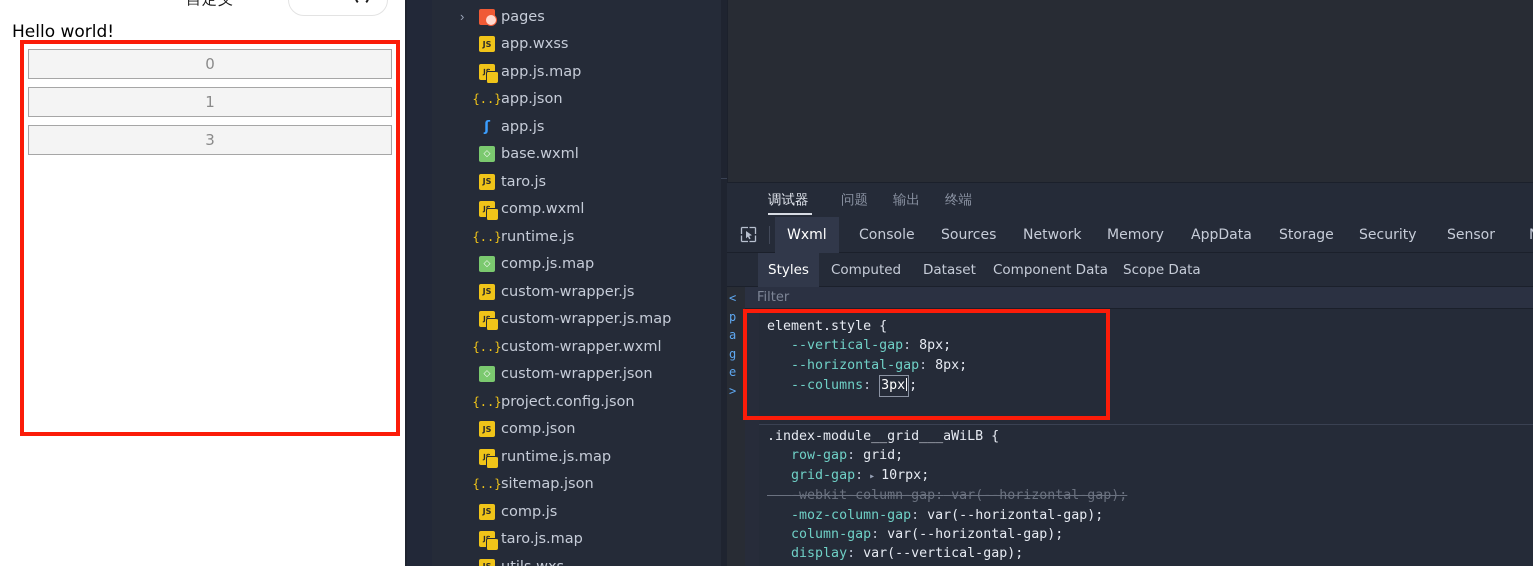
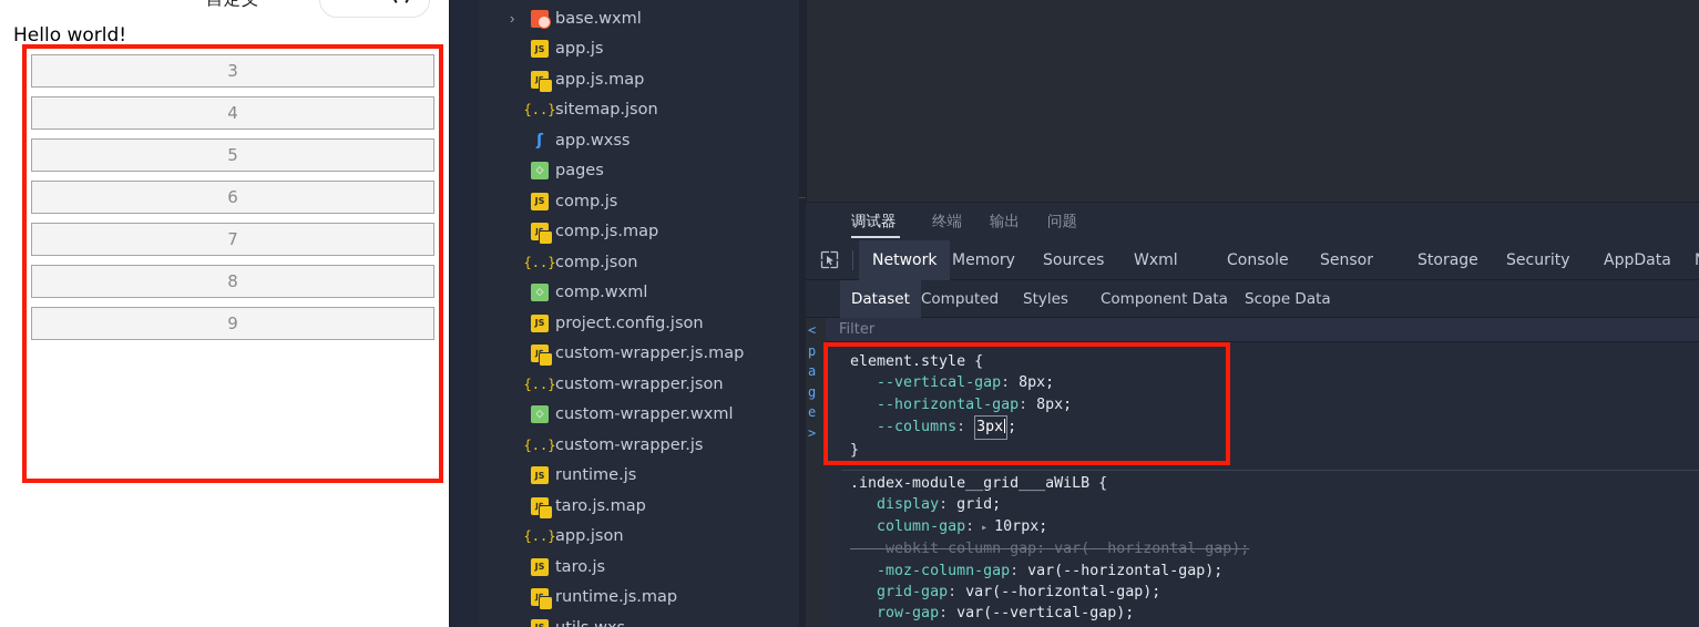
  Hello world!
- 0
- 1
  3
+ 4
+ 5
+ 6
+ 7
+ 8
+ 9
  ›
- pages
+ base.wxml
  JS
- app.wxss
+ app.js
  JS
  app.js.map
  {..}
- app.json
+ sitemap.json
  ʃ
- app.js
+ app.wxss
  ◇
- base.wxml
+ pages
  JS
- taro.js
+ comp.js
  JS
- comp.wxml
+ comp.js.map
  {..}
- runtime.js
+ comp.json
  ◇
- comp.js.map
+ comp.wxml
  JS
- custom-wrapper.js
+ project.config.json
  JS
  custom-wrapper.js.map
  {..}
- custom-wrapper.wxml
+ custom-wrapper.json
  ◇
- custom-wrapper.json
+ custom-wrapper.wxml
  {..}
- project.config.json
+ custom-wrapper.js
  JS
- comp.json
+ runtime.js
  JS
- runtime.js.map
+ taro.js.map
  {..}
- sitemap.json
+ app.json
  JS
- comp.js
+ taro.js
  JS
- taro.js.map
+ runtime.js.map
  调试器
- 问题
+ 终端
  输出
- 终端
+ 问题
- Wxml
+ Network
- Console
+ Memory
  Sources
- Network
+ Wxml
- Memory
+ Console
- AppData
+ Sensor
  Storage
  Security
- Sensor
+ AppData
- Styles
+ Dataset
  Computed
- Dataset
+ Styles
  Component Data
  Scope Data
  <
  p
  a
  g
  e
  >
  Filter
  element.style {
  --vertical-gap: 8px;
  --horizontal-gap: 8px;
  --columns: 3px ;
+ }
  .index-module__grid___aWiLB {
- row-gap: grid;
+ display: grid;
- grid-gap: ▸ 10rpx;
+ column-gap: ▸ 10rpx;
  -webkit-column-gap: var(--horizontal-gap);
  -moz-column-gap: var(--horizontal-gap);
- column-gap: var(--horizontal-gap);
+ grid-gap: var(--horizontal-gap);
- display: var(--vertical-gap);
+ row-gap: var(--vertical-gap);
